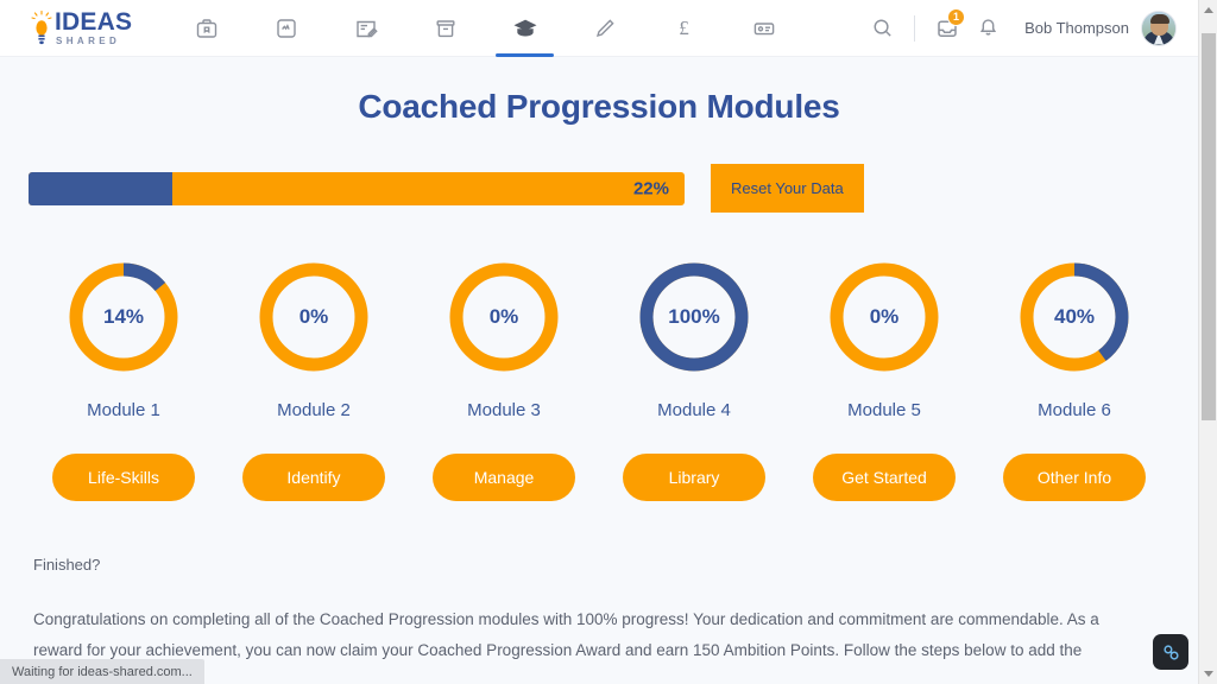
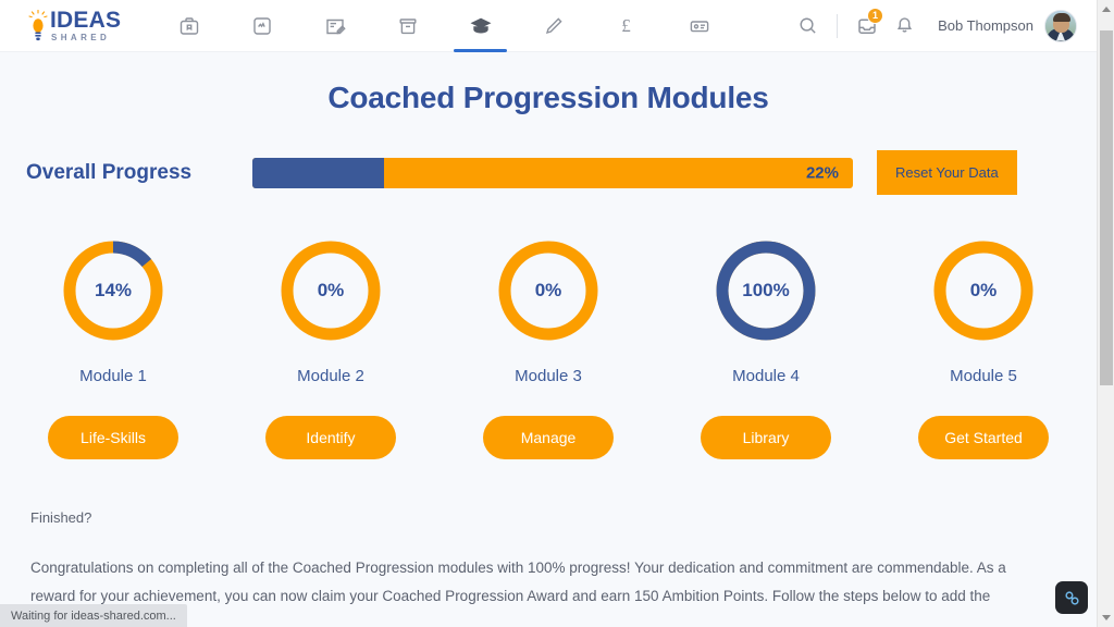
  IDEAS
  SHARED
  £
  1
  Bob Thompson
  Coached Progression Modules
+ Overall Progress
  22%
  Reset Your Data
  14%
  Module 1
  Life-Skills
  0%
  Module 2
  Identify
  0%
  Module 3
  Manage
  100%
  Module 4
  Library
  0%
  Module 5
  Get Started
- 40%
- Module 6
- Other Info
  Finished?
  Congratulations on completing all of the Coached Progression modules with 100% progress! Your dedication and commitment are commendable. As a reward for your achievement, you can now claim your Coached Progression Award and earn 150 Ambition Points. Follow the steps below to add the
  Waiting for ideas-shared.com...
